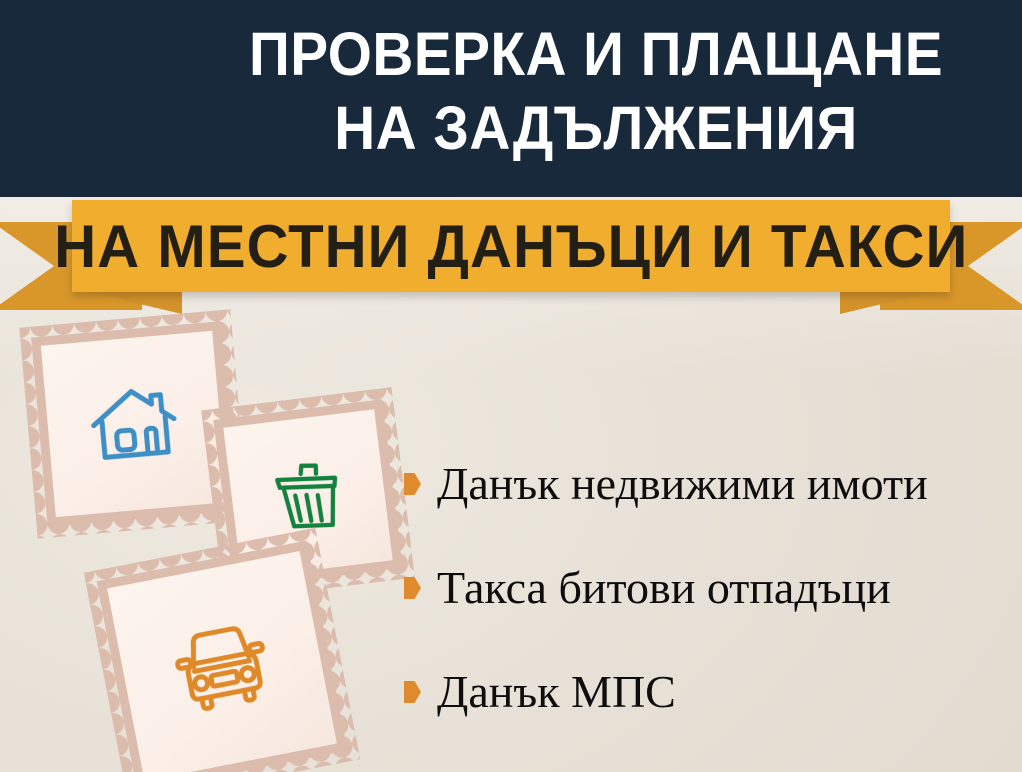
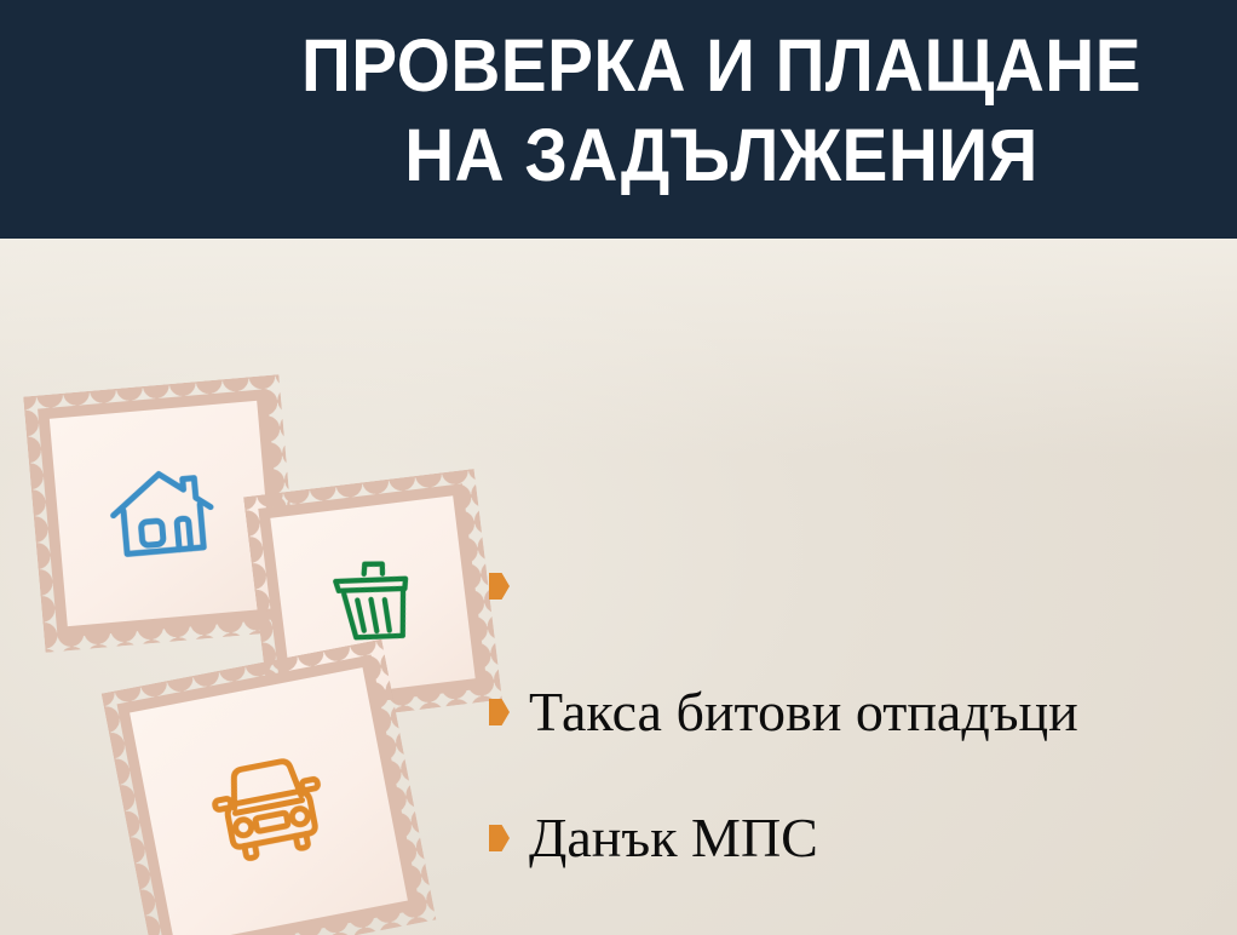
  ПРОВЕРКА И ПЛАЩАНЕ
  НА ЗАДЪЛЖЕНИЯ
- НА МЕСТНИ ДАНЪЦИ И ТАКСИ
- Данък недвижими имоти
  Такса битови отпадъци
  Данък МПС
